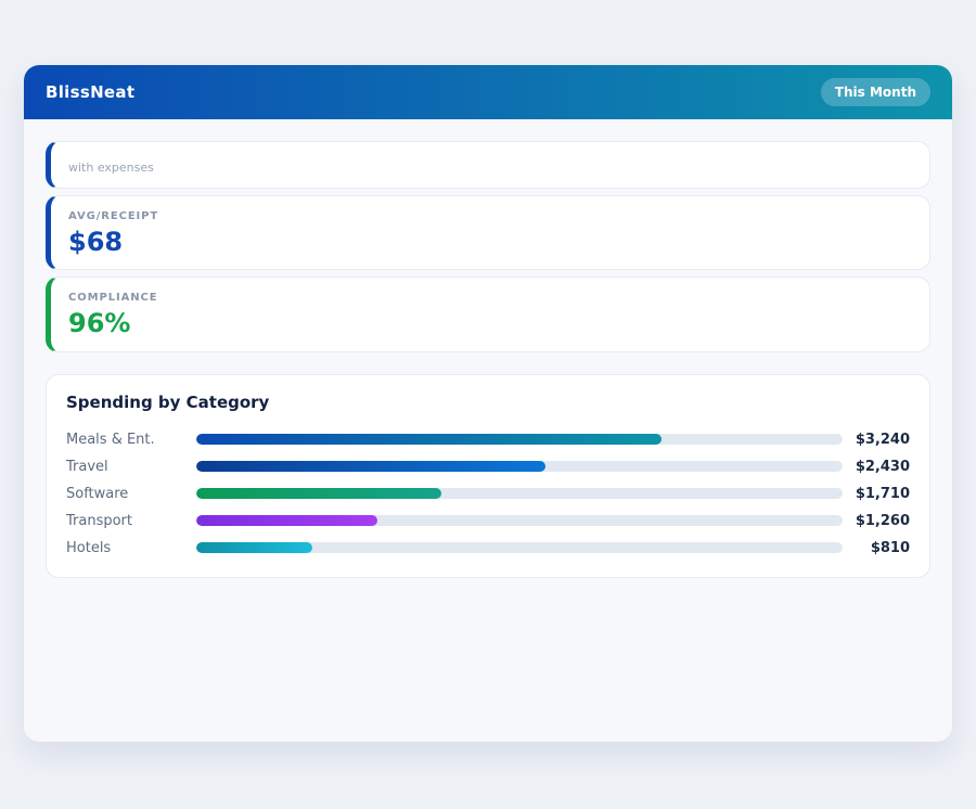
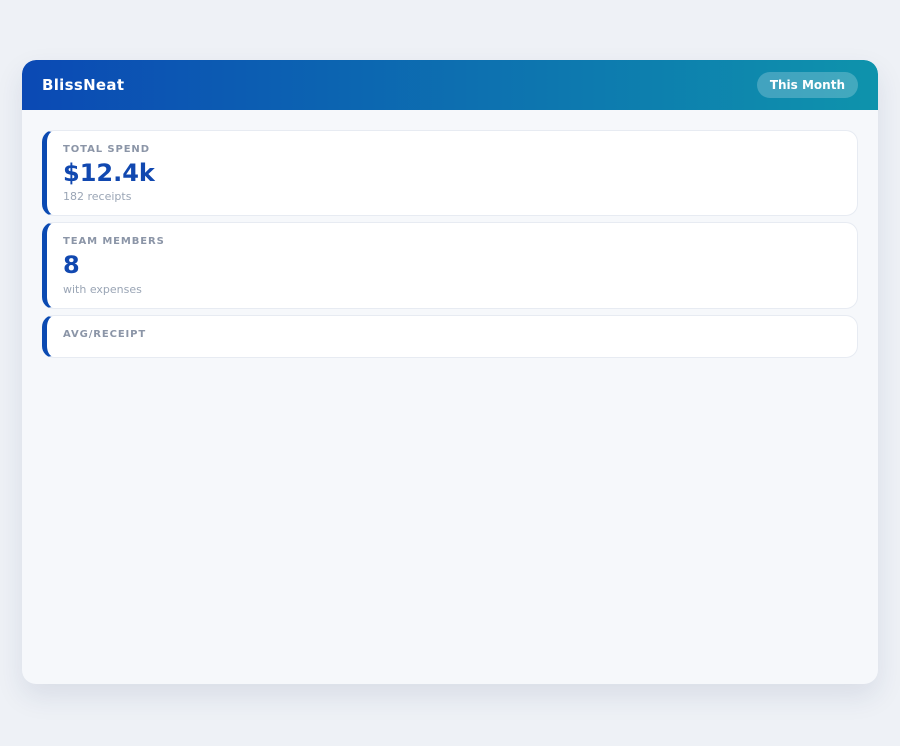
  BlissNeat
  This Month
+ TOTAL SPEND
+ $12.4k
+ 182 receipts
+ TEAM MEMBERS
+ 8
  with expenses
  AVG/RECEIPT
- $68
- COMPLIANCE
- 96%
- Spending by Category
- Meals & Ent.
- $3,240
- Travel
- $2,430
- Software
- $1,710
- Transport
- $1,260
- Hotels
- $810
